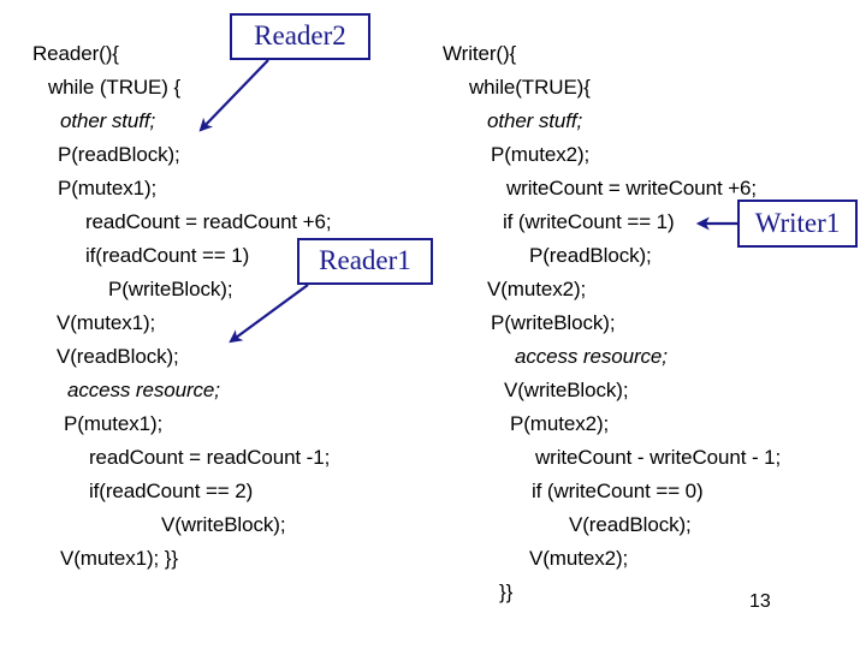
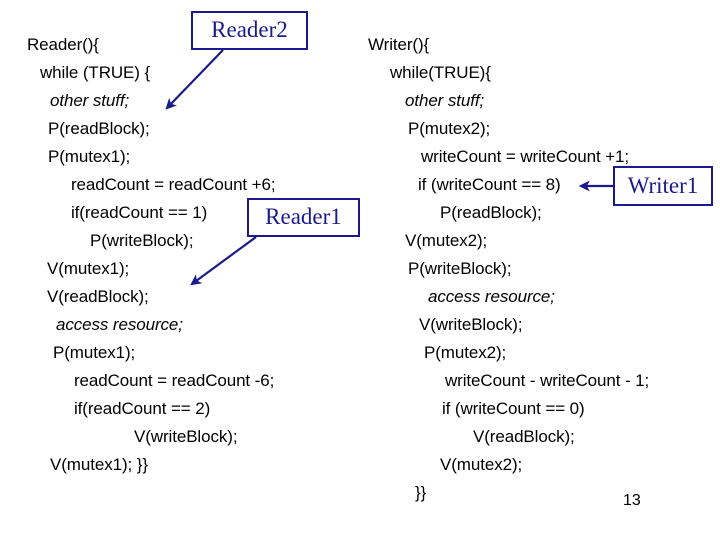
  Reader(){
  while (TRUE) {
  other stuff;
  P(readBlock);
  P(mutex1);
  readCount = readCount +6;
  if(readCount == 1)
  P(writeBlock);
  V(mutex1);
  V(readBlock);
  access resource;
  P(mutex1);
- readCount = readCount -1;
+ readCount = readCount -6;
  if(readCount == 2)
  V(writeBlock);
  V(mutex1); }}
  Writer(){
  while(TRUE){
  other stuff;
  P(mutex2);
- writeCount = writeCount +6;
+ writeCount = writeCount +1;
- if (writeCount == 1)
+ if (writeCount == 8)
  P(readBlock);
  V(mutex2);
  P(writeBlock);
  access resource;
  V(writeBlock);
  P(mutex2);
  writeCount - writeCount - 1;
  if (writeCount == 0)
  V(readBlock);
  V(mutex2);
  }}
  Reader2
  Reader1
  Writer1
  13
